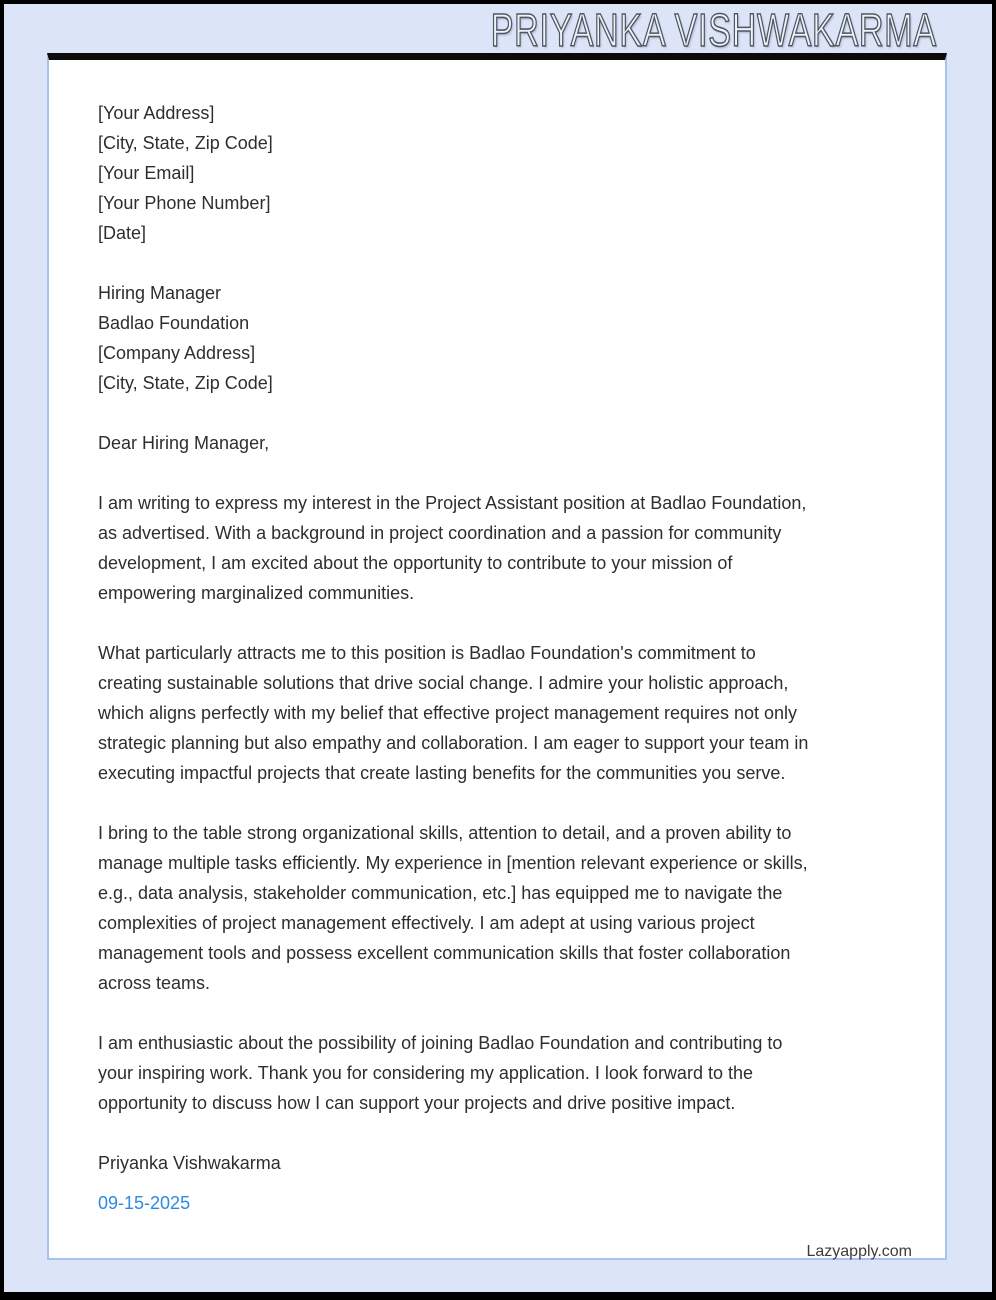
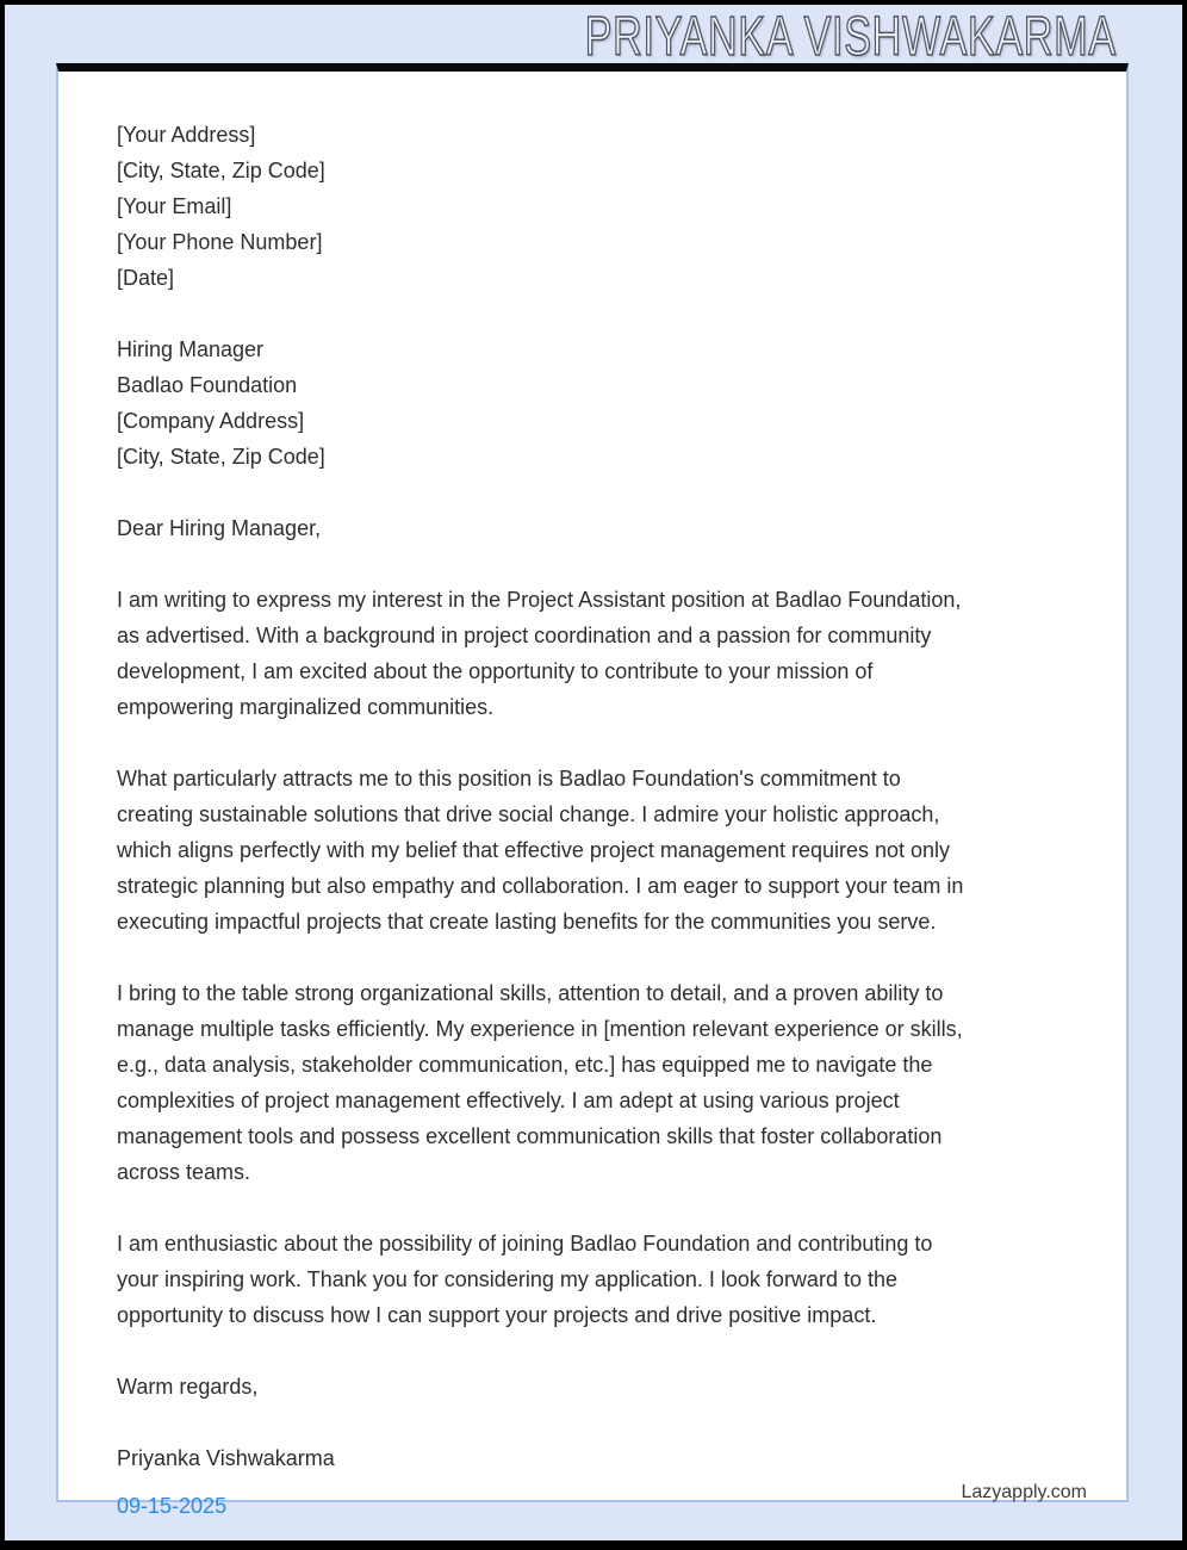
  PRIYANKA VISHWAKARMA
  [Your Address]
  [City, State, Zip Code]
  [Your Email]
  [Your Phone Number]
  [Date]
  Hiring Manager
  Badlao Foundation
  [Company Address]
  [City, State, Zip Code]
  Dear Hiring Manager,
  I am writing to express my interest in the Project Assistant position at Badlao Foundation,
  as advertised. With a background in project coordination and a passion for community
  development, I am excited about the opportunity to contribute to your mission of
  empowering marginalized communities.
  What particularly attracts me to this position is Badlao Foundation's commitment to
  creating sustainable solutions that drive social change. I admire your holistic approach,
  which aligns perfectly with my belief that effective project management requires not only
  strategic planning but also empathy and collaboration. I am eager to support your team in
  executing impactful projects that create lasting benefits for the communities you serve.
  I bring to the table strong organizational skills, attention to detail, and a proven ability to
  manage multiple tasks efficiently. My experience in [mention relevant experience or skills,
  e.g., data analysis, stakeholder communication, etc.] has equipped me to navigate the
  complexities of project management effectively. I am adept at using various project
  management tools and possess excellent communication skills that foster collaboration
  across teams.
  I am enthusiastic about the possibility of joining Badlao Foundation and contributing to
  your inspiring work. Thank you for considering my application. I look forward to the
  opportunity to discuss how I can support your projects and drive positive impact.
+ Warm regards,
  Priyanka Vishwakarma
  09-15-2025
  Lazyapply.com
